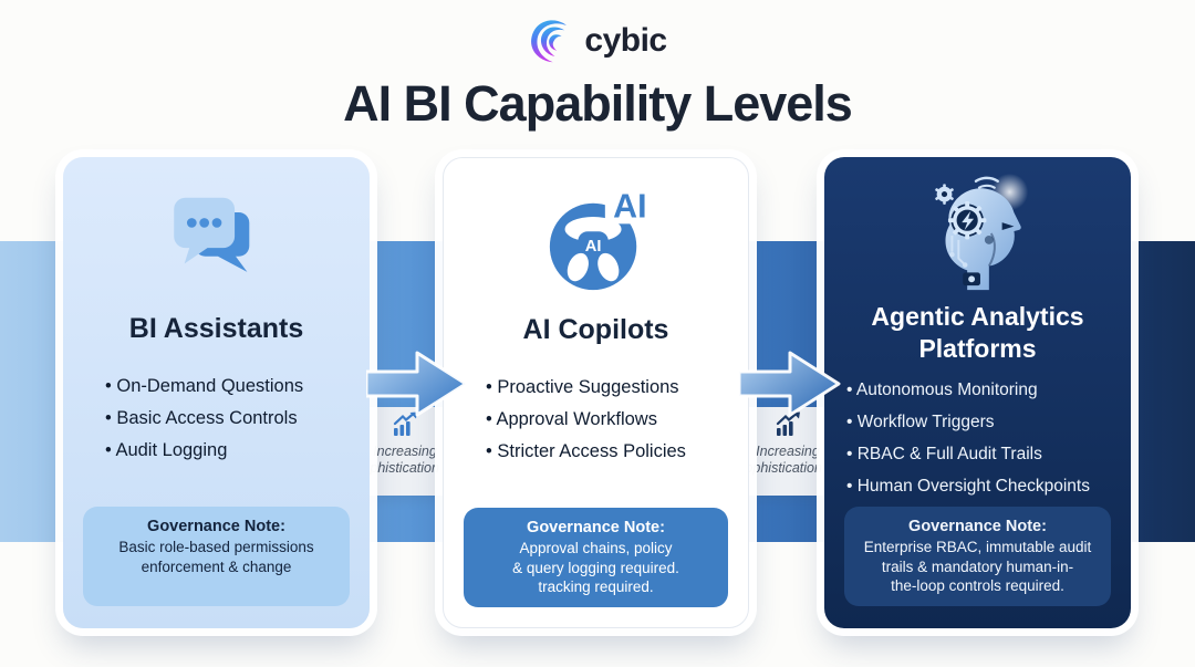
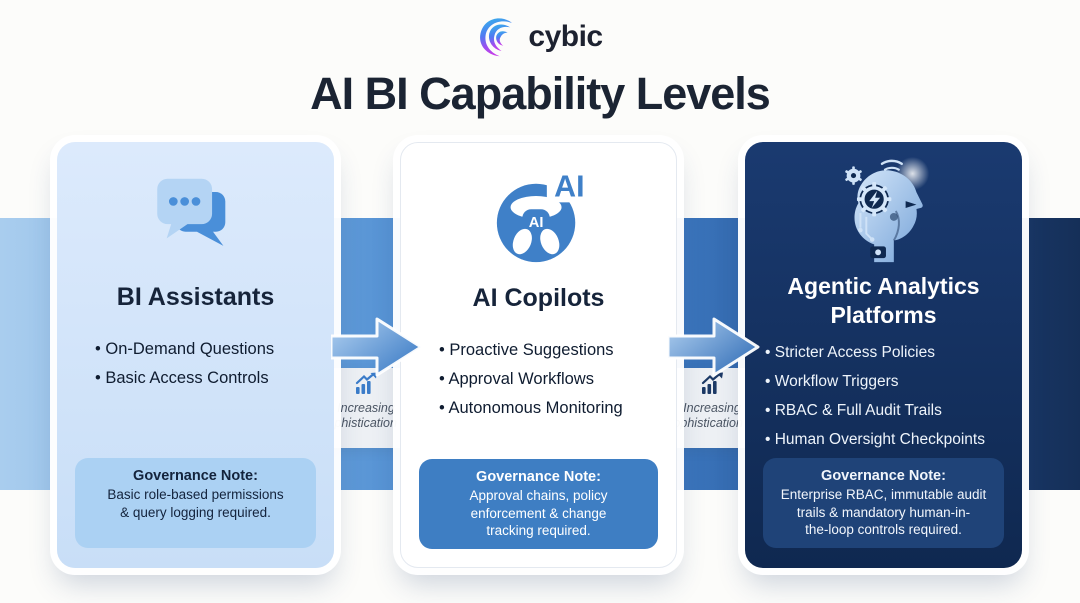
  cybic
  AI BI Capability Levels
  Increasing
  phistication
  Increasing
  phistication
  BI Assistants
  On-Demand Questions
  Basic Access Controls
- Audit Logging
  Governance Note:
  Basic role-based permissions
- enforcement & change
+ & query logging required.
  AI
  AI
  AI Copilots
  Proactive Suggestions
  Approval Workflows
- Stricter Access Policies
+ Autonomous Monitoring
  Governance Note:
  Approval chains, policy
- & query logging required.
+ enforcement & change
  tracking required.
  Agentic Analytics Platforms
- Autonomous Monitoring
+ Stricter Access Policies
  Workflow Triggers
  RBAC & Full Audit Trails
  Human Oversight Checkpoints
  Governance Note:
  Enterprise RBAC, immutable audit
  trails & mandatory human-in-
  the-loop controls required.
